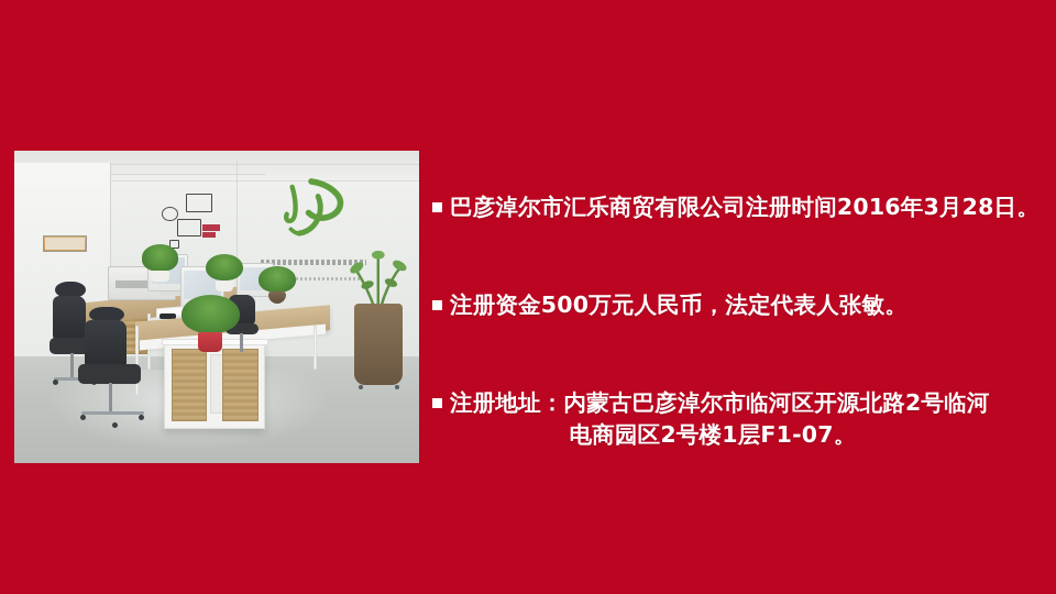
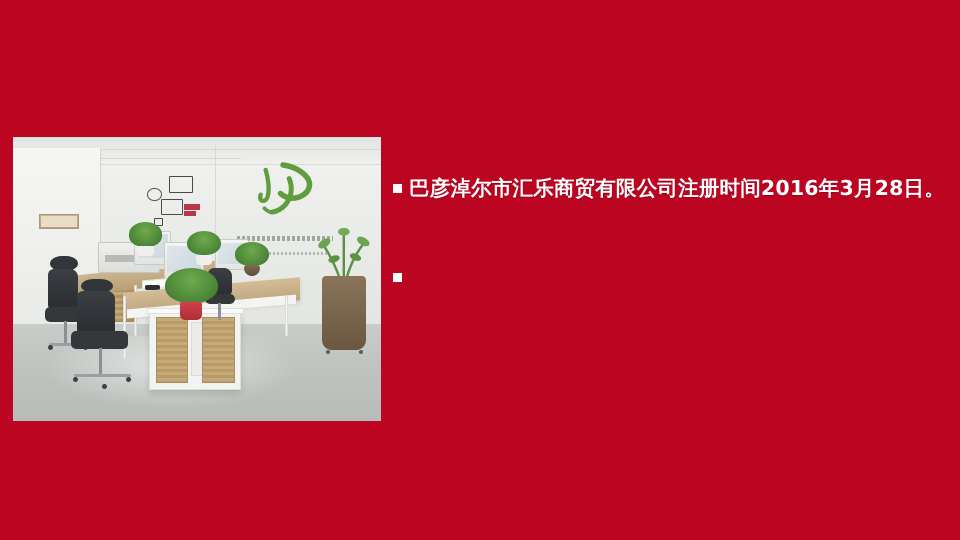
  巴彦淖尔市汇乐商贸有限公司注册时间2016年3月28日。
- 注册资金500万元人民币，法定代表人张敏。
- 注册地址：内蒙古巴彦淖尔市临河区开源北路2号临河
- 电商园区2号楼1层F1-07。
